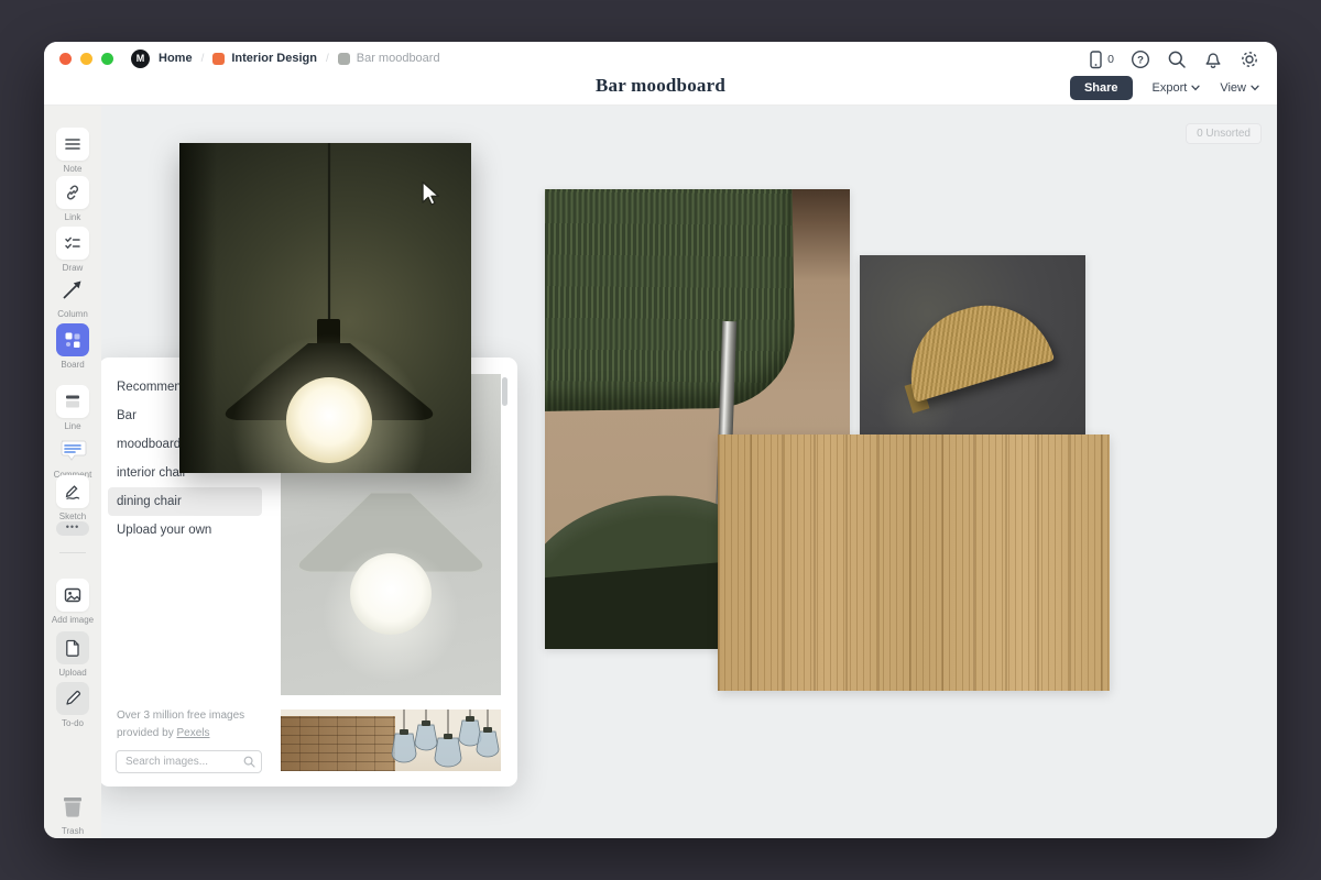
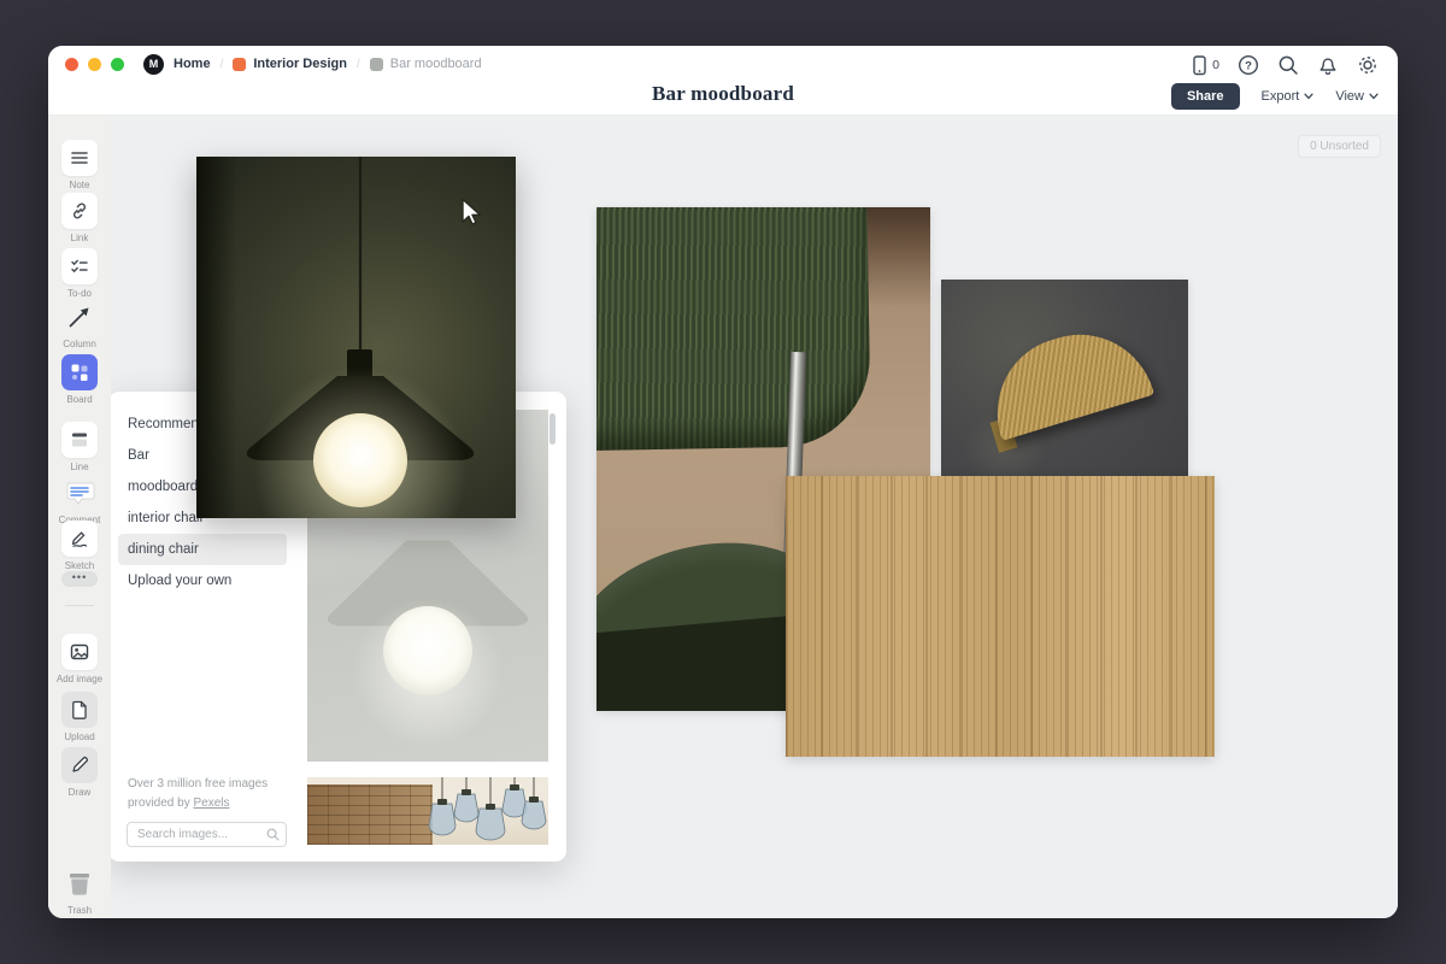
  M
  Home
  /
  Interior Design
  /
  Bar moodboard
  0
  ?
  Bar moodboard
  Share
  Export
  View
  Note
  Link
- Draw
+ To-do
  Column
  Board
  Line
  Sketch
  •••
  Add image
  Upload
- To-do
+ Draw
  Trash
  0 Unsorted
  Recommen
  Bar
  moodboard
  interior chair
  dining chair
  Upload your own
  Over 3 million free images
  provided by Pexels
  Search images...
